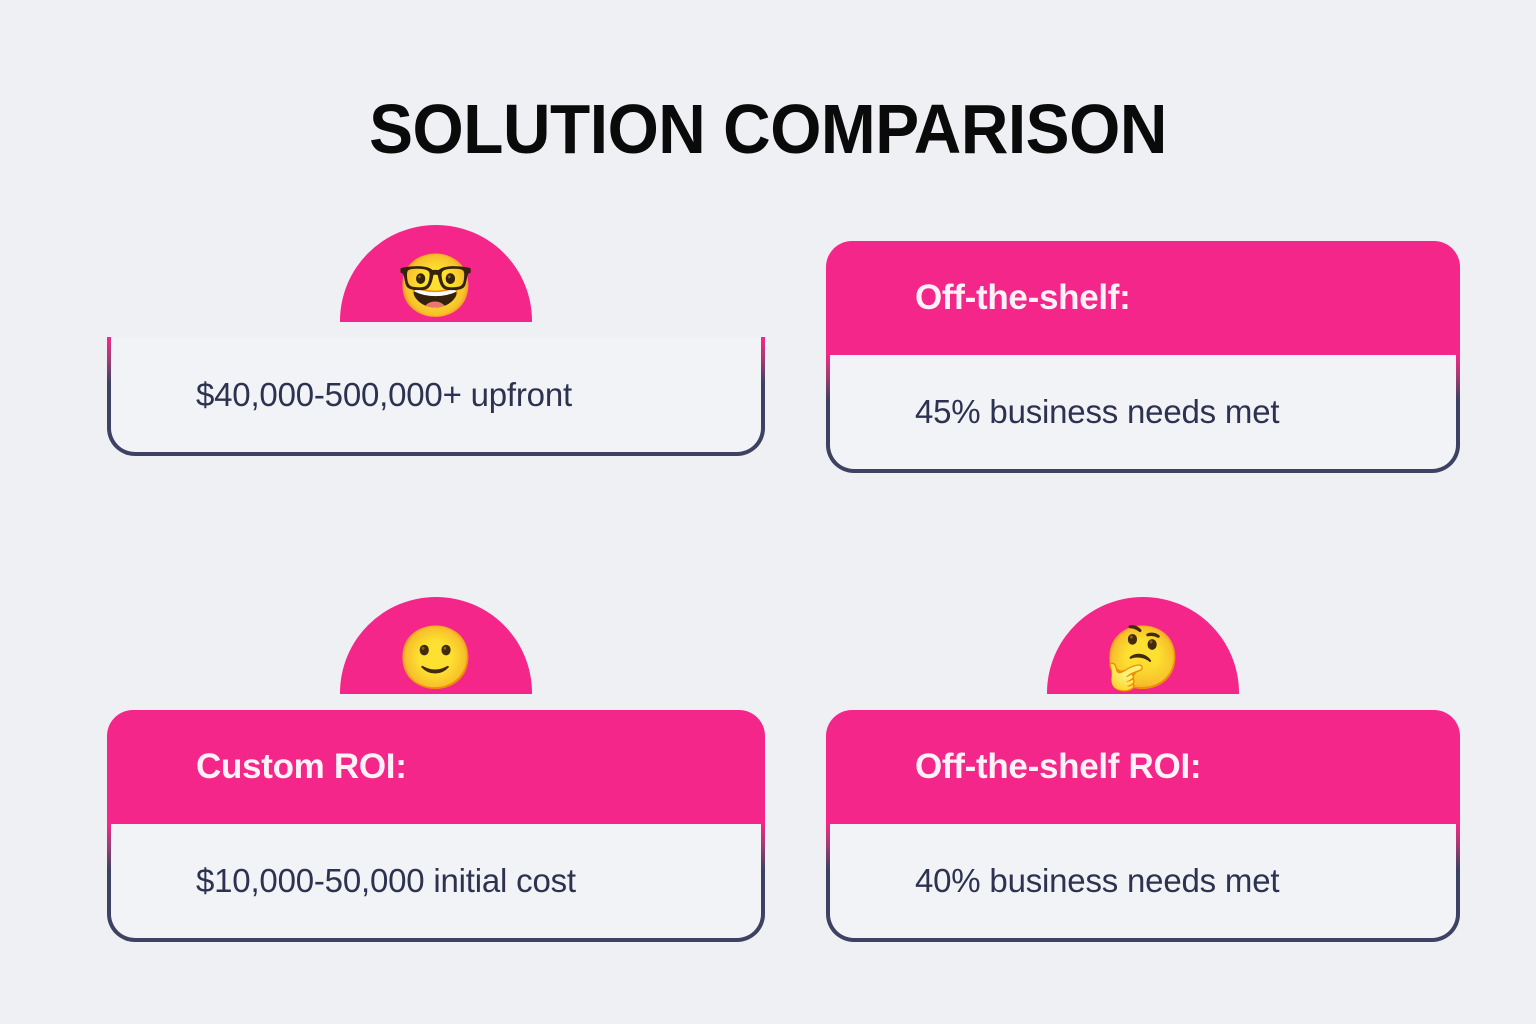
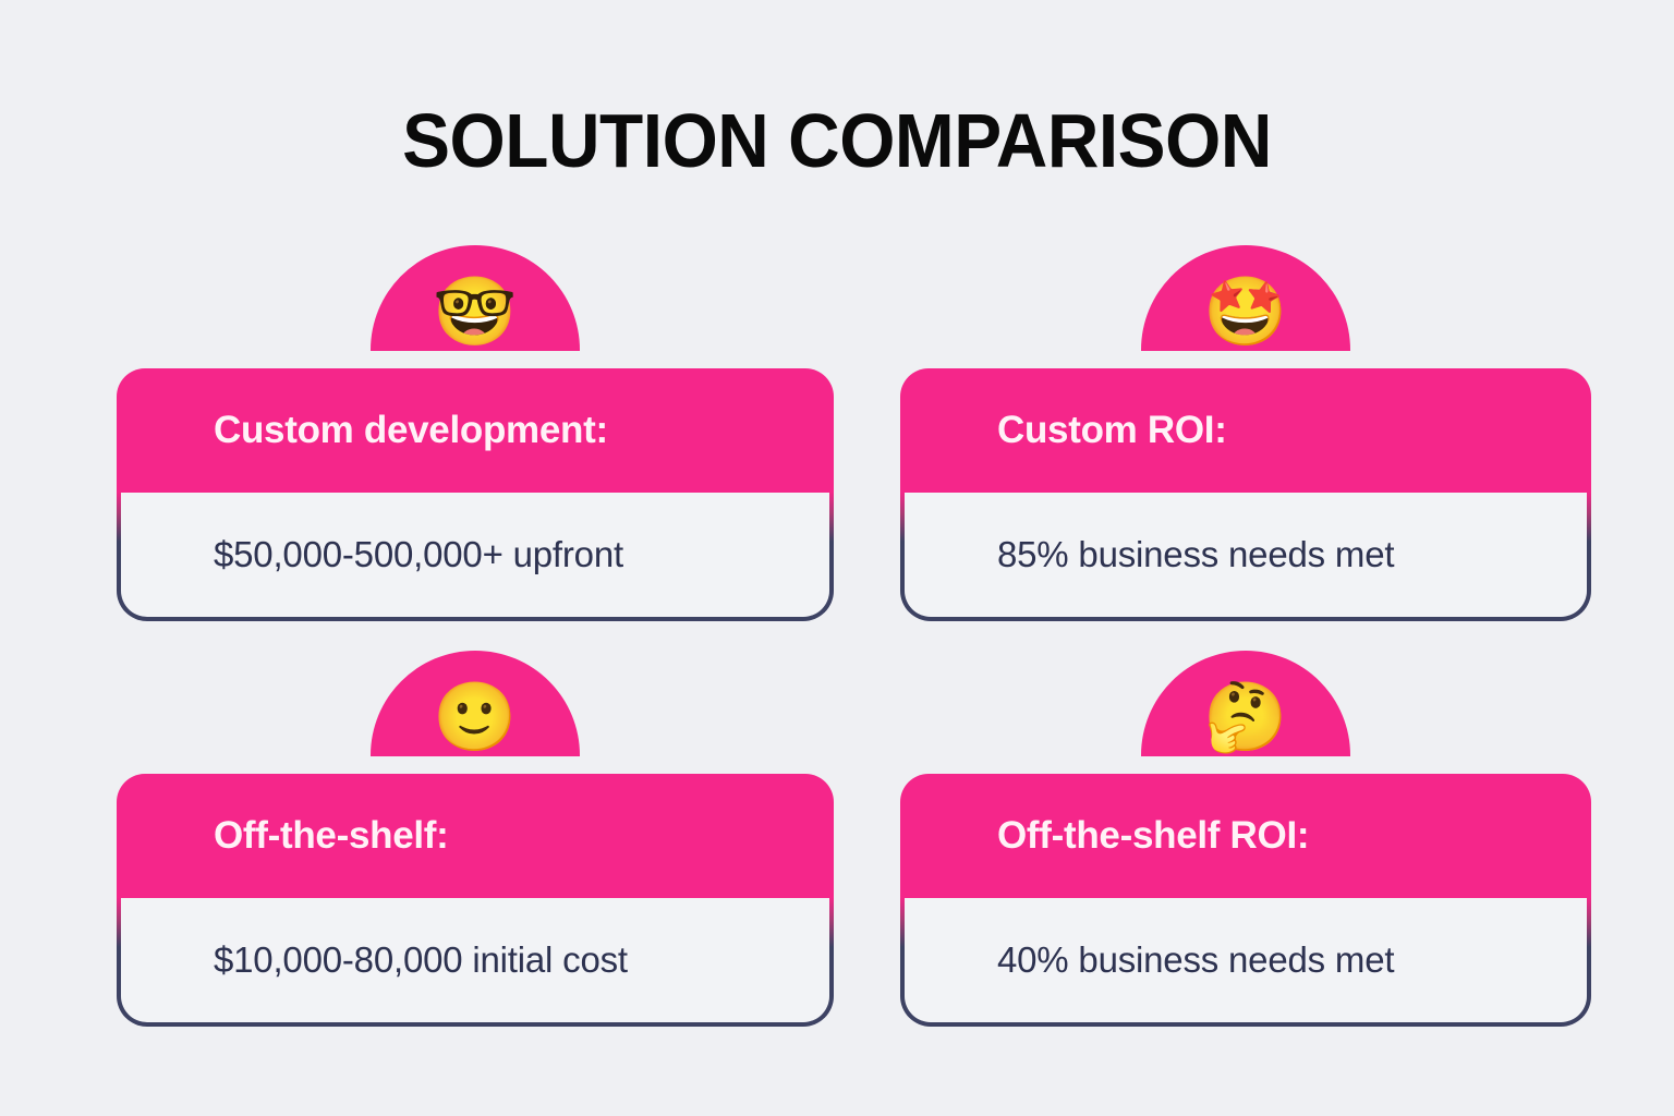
  SOLUTION COMPARISON
  🤓
+ Custom development:
- $40,000-500,000+ upfront
+ $50,000-500,000+ upfront
+ 🤩
- Off-the-shelf:
+ Custom ROI:
- 45% business needs met
+ 85% business needs met
  🙂
- Custom ROI:
+ Off-the-shelf:
- $10,000-50,000 initial cost
+ $10,000-80,000 initial cost
  🤔
  Off-the-shelf ROI:
  40% business needs met
